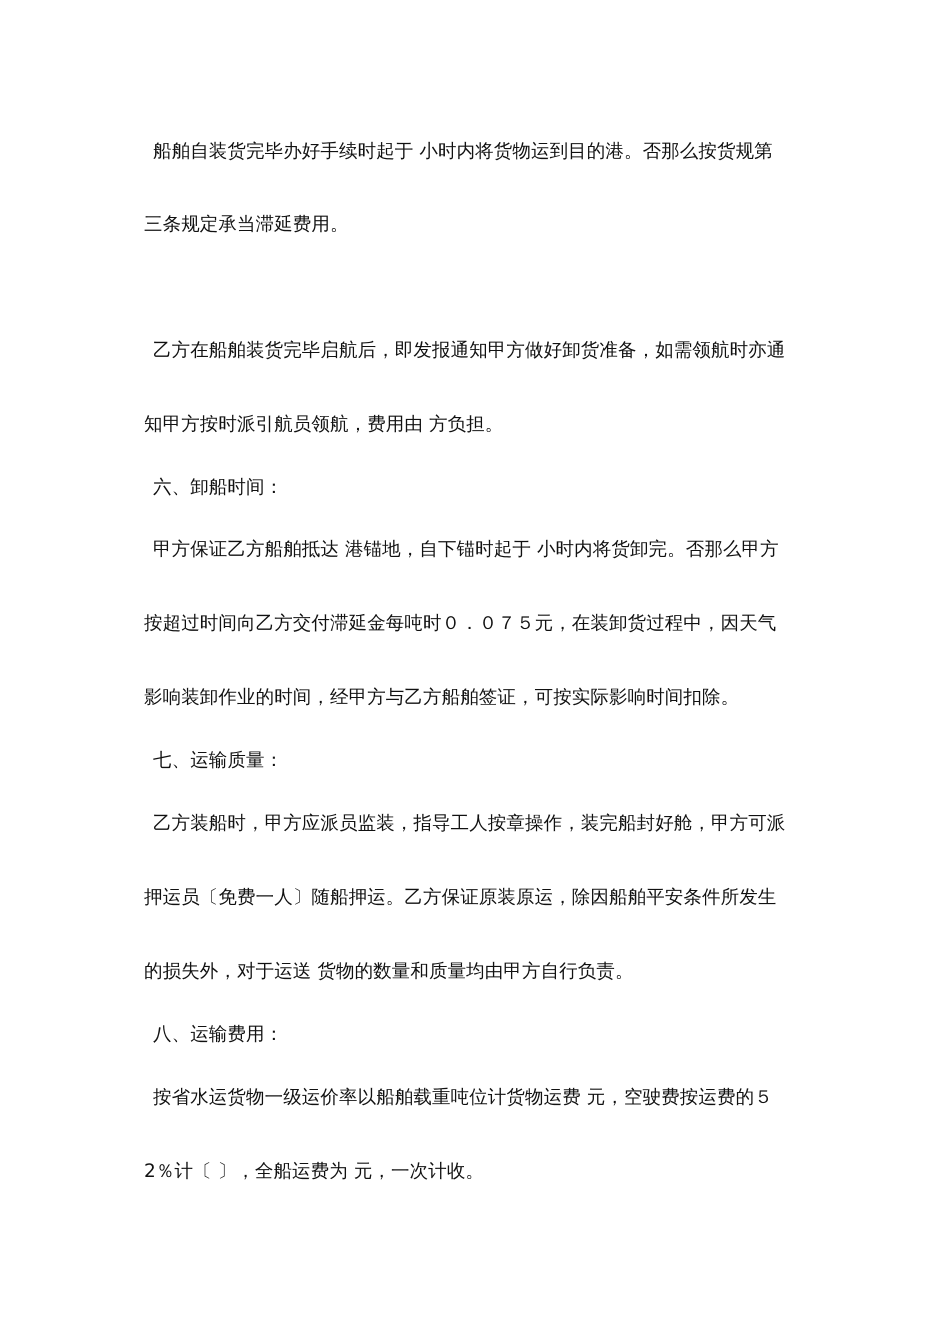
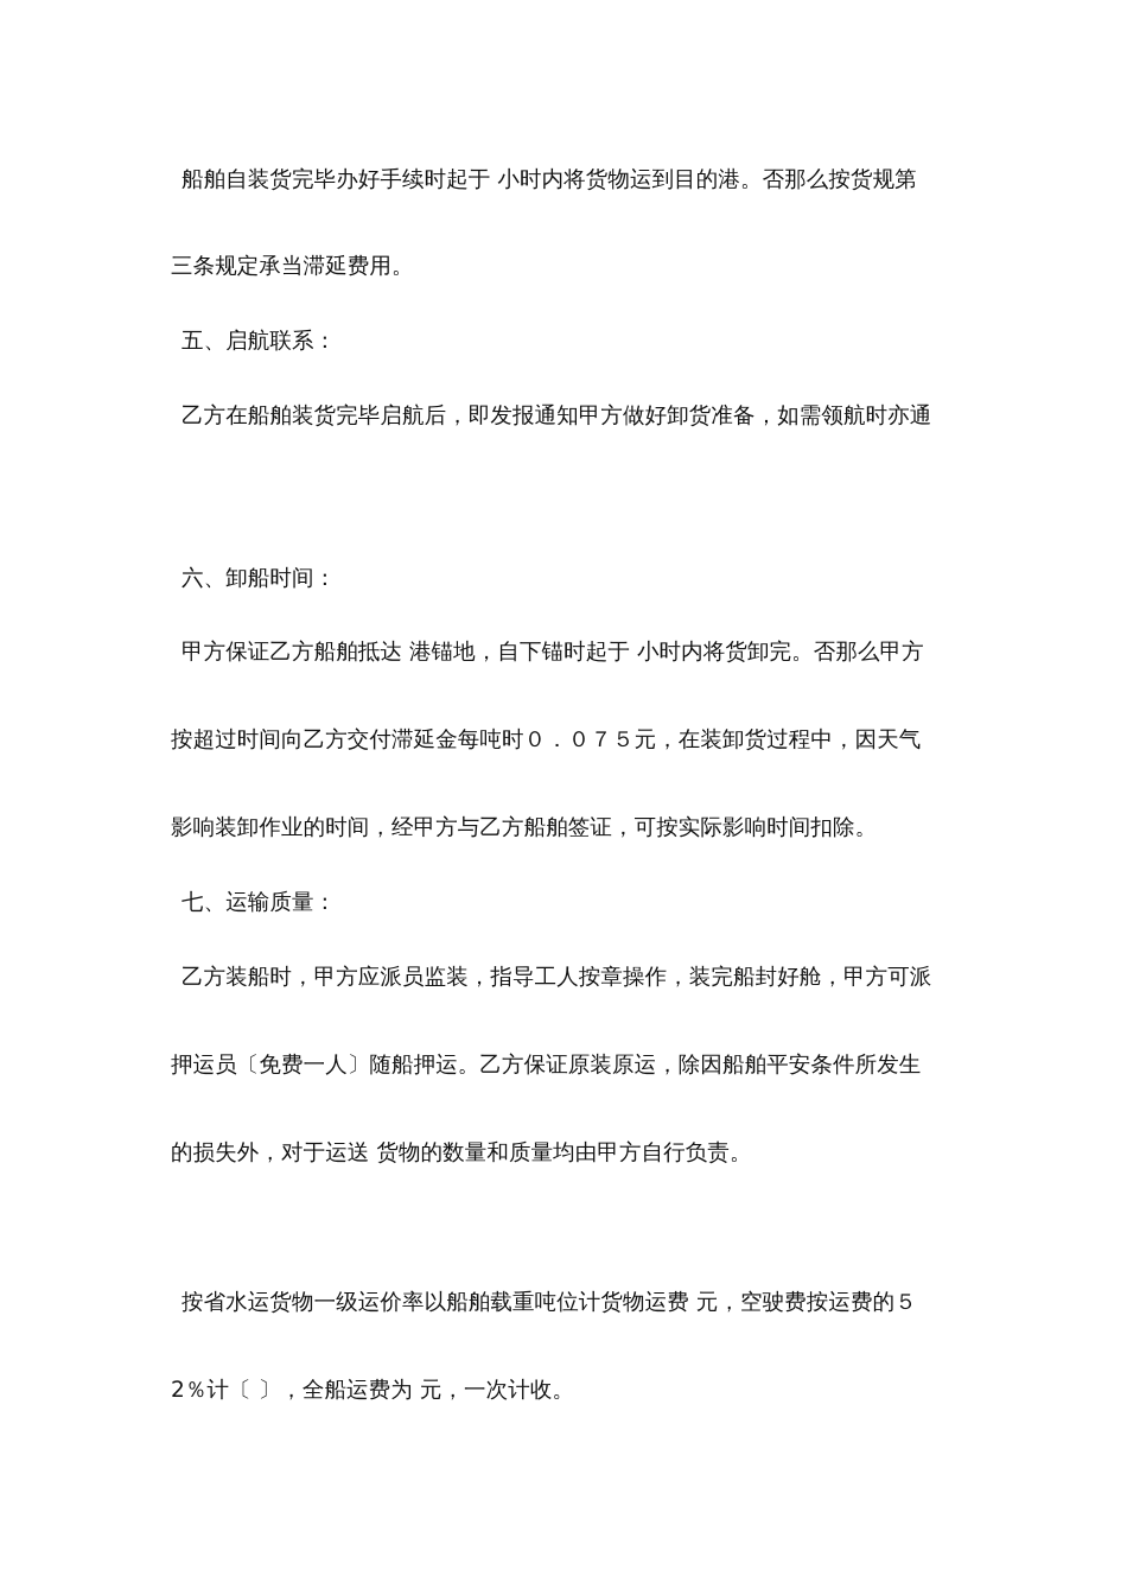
  船舶自装货完毕办好手续时起于 小时内将货物运到目的港。否那么按货规第
  三条规定承当滞延费用。
+ 五、启航联系：
  乙方在船舶装货完毕启航后，即发报通知甲方做好卸货准备，如需领航时亦通
- 知甲方按时派引航员领航，费用由 方负担。
  六、卸船时间：
  甲方保证乙方船舶抵达 港锚地，自下锚时起于 小时内将货卸完。否那么甲方
  按超过时间向乙方交付滞延金每吨时０．０７５元，在装卸货过程中，因天气
  影响装卸作业的时间，经甲方与乙方船舶签证，可按实际影响时间扣除。
  七、运输质量：
  乙方装船时，甲方应派员监装，指导工人按章操作，装完船封好舱，甲方可派
  押运员〔免费一人〕随船押运。乙方保证原装原运，除因船舶平安条件所发生
  的损失外，对于运送 货物的数量和质量均由甲方自行负责。
- 八、运输费用：
  按省水运货物一级运价率以船舶载重吨位计货物运费 元，空驶费按运费的５
  2％计〔 〕，全船运费为 元，一次计收。
